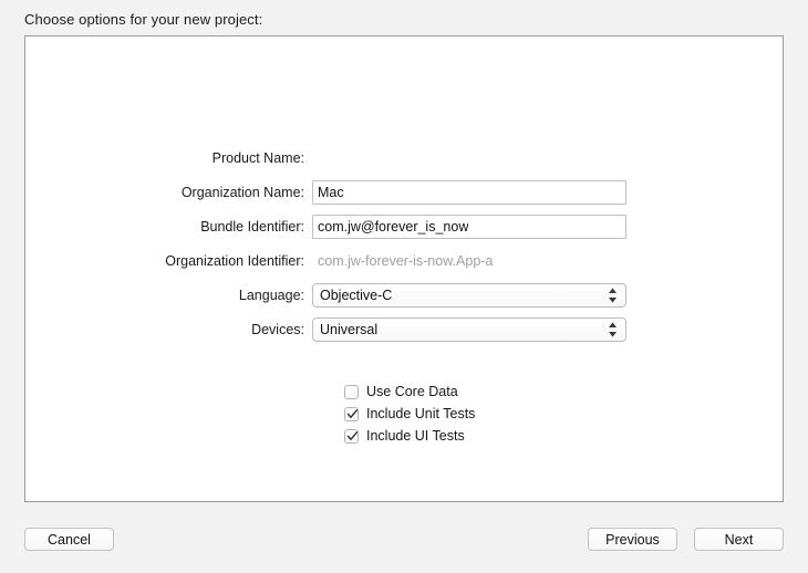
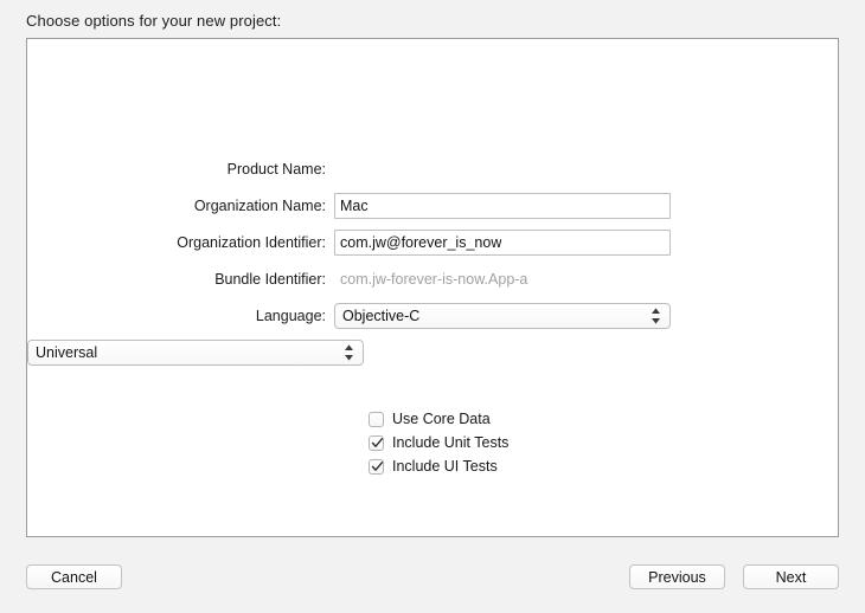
  Choose options for your new project:
  Product Name:
  Organization Name:
  Mac
- Bundle Identifier:
+ Organization Identifier:
  com.jw@forever_is_now
- Organization Identifier:
+ Bundle Identifier:
  com.jw-forever-is-now.App-a
  Language:
  Objective-C
- Devices:
  Universal
  Use Core Data
  Include Unit Tests
  Include UI Tests
  Cancel
  Previous
  Next
